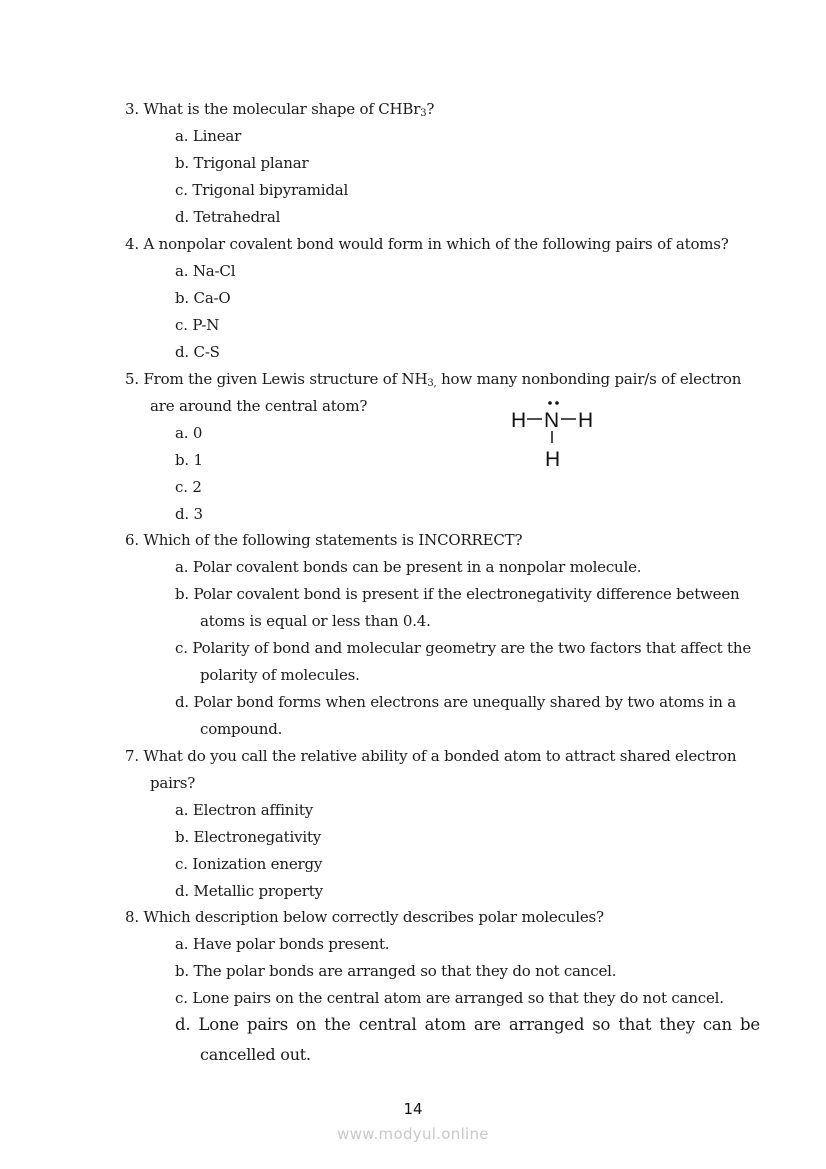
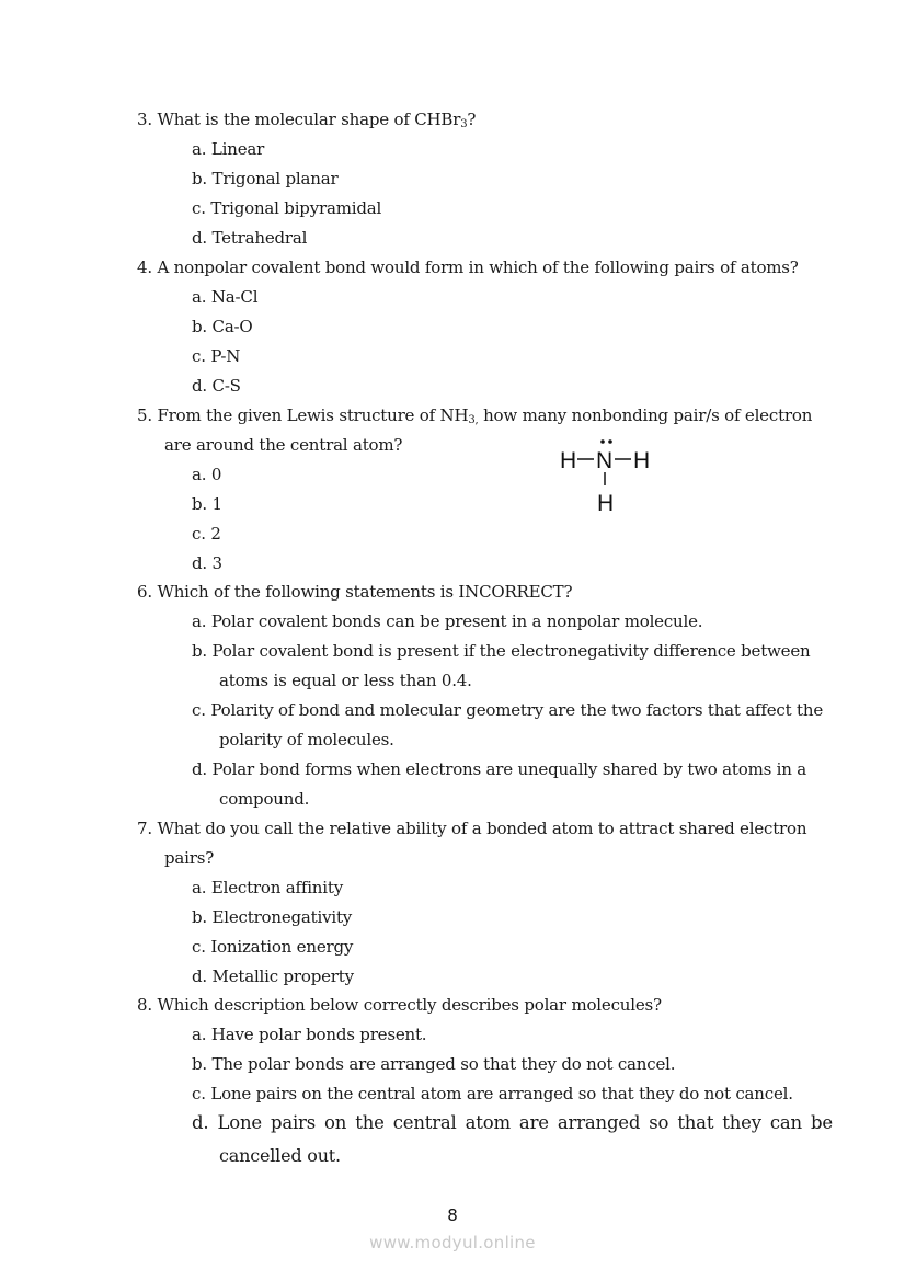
  3. What is the molecular shape of CHBr3?
  a. Linear
  b. Trigonal planar
  c. Trigonal bipyramidal
  d. Tetrahedral
  4. A nonpolar covalent bond would form in which of the following pairs of atoms?
  a. Na-Cl
  b. Ca-O
  c. P-N
  d. C-S
  5. From the given Lewis structure of NH3, how many nonbonding pair/s of electron
  are around the central atom?
  a. 0
  b. 1
  c. 2
  d. 3
  H
  N
  H
  H
  6. Which of the following statements is INCORRECT?
  a. Polar covalent bonds can be present in a nonpolar molecule.
  b. Polar covalent bond is present if the electronegativity difference between
  atoms is equal or less than 0.4.
  c. Polarity of bond and molecular geometry are the two factors that affect the
  polarity of molecules.
  d. Polar bond forms when electrons are unequally shared by two atoms in a
  compound.
  7. What do you call the relative ability of a bonded atom to attract shared electron
  pairs?
  a. Electron affinity
  b. Electronegativity
  c. Ionization energy
  d. Metallic property
  8. Which description below correctly describes polar molecules?
  a. Have polar bonds present.
  b. The polar bonds are arranged so that they do not cancel.
  c. Lone pairs on the central atom are arranged so that they do not cancel.
  d. Lone pairs on the central atom are arranged so that they can be
  cancelled out.
- 14
+ 8
  www.modyul.online
